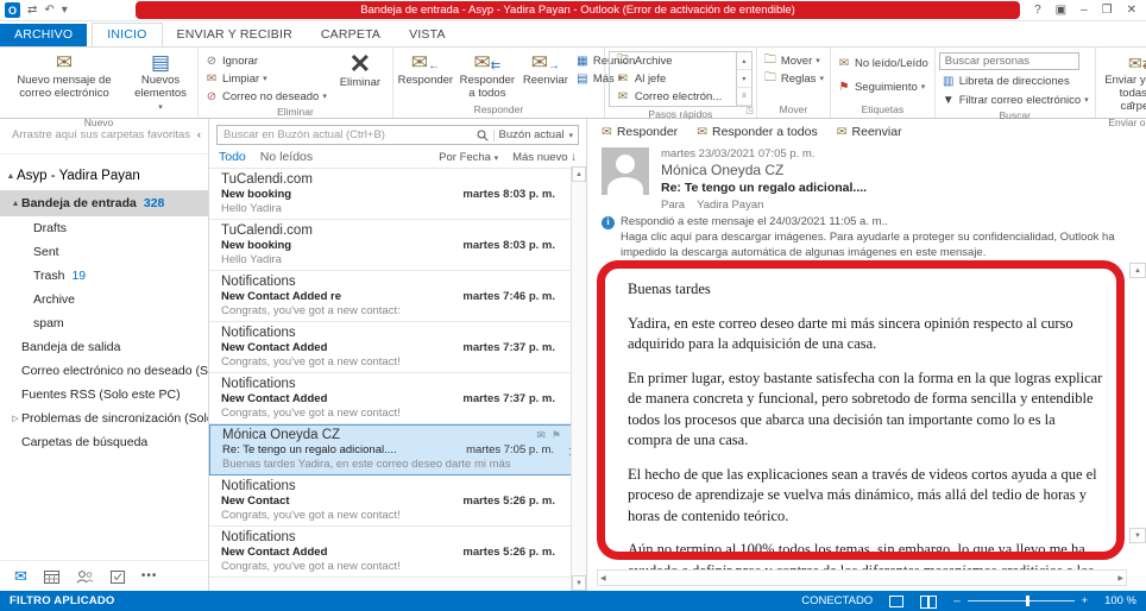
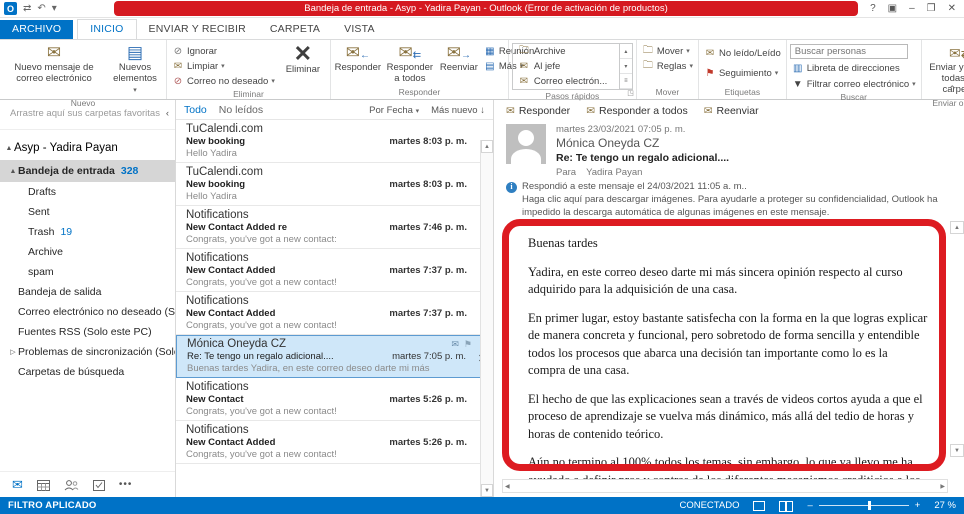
  O
  ⇄
  ↶
  ▾
- Bandeja de entrada - Asyp - Yadira Payan - Outlook (Error de activación de entendible)
+ Bandeja de entrada - Asyp - Yadira Payan - Outlook (Error de activación de productos)
  ?
  ▣
  –
  ❐
  ✕
  ARCHIVO
  INICIO
  ENVIAR Y RECIBIR
  CARPETA
  VISTA
  ✉
  Nuevo mensaje de correo electrónico
  ▤
  Nuevos elementos
  Nuevo
  ⊘
  Ignorar
  ✉
  Limpiar
  ⊘
  Correo no deseado
  ✕
  Eliminar
  Eliminar
  ✉←
  Responder
  ✉⇇
  Responder a todos
  ✉→
  Reenviar
  ▦
  Reunión
  ▤
  Más
  Responder
  🗀
  Archive
  ✉
  Al jefe
  ✉
  Correo electrón...
  Pasos rápidos
  🗀
  Mover
  🗀
  Reglas
  Mover
  ✉
  No leído/Leído
  ⚑
  Seguimiento
  Etiquetas
  Buscar personas
  ▥
  Libreta de direcciones
  ▼
  Filtrar correo electrónico
  Buscar
  ⌃
  Arrastre aquí sus carpetas favoritas
  ‹
  Asyp - Yadira Payan
  Bandeja de entrada
  328
  Drafts
  Sent
  Trash
  19
  Archive
  spam
  Bandeja de salida
  Correo electrónico no deseado (S
  Fuentes RSS (Solo este PC)
  Problemas de sincronización (Sol
  Carpetas de búsqueda
  ✉
  •••
- Buscar en Buzón actual (Ctrl+B)
- Buzón actual
  Todo
  No leídos
  Por Fecha
  Más nuevo ↓
  TuCalendi.com
  New booking
  martes 8:03 p. m.
  Hello Yadira
  TuCalendi.com
  New booking
  martes 8:03 p. m.
  Hello Yadira
  Notifications
  New Contact Added re
  martes 7:46 p. m.
  Congrats, you've got a new contact:
  Notifications
  New Contact Added
  martes 7:37 p. m.
  Congrats, you've got a new contact!
  Notifications
  New Contact Added
  martes 7:37 p. m.
  Congrats, you've got a new contact!
  ✉
  ⚑
  Mónica Oneyda CZ
  Re: Te tengo un regalo adicional....
  martes 7:05 p. m.
  Buenas tardes Yadira, en este correo deseo darte mi más
  Notifications
  New Contact
  martes 5:26 p. m.
  Congrats, you've got a new contact!
  Notifications
  New Contact Added
  martes 5:26 p. m.
  Congrats, you've got a new contact!
  ✉
  Responder
  ✉
  Responder a todos
  ✉
  Reenviar
  martes 23/03/2021 07:05 p. m.
  Mónica Oneyda CZ
  Re: Te tengo un regalo adicional....
  Para Yadira Payan
  i
  Respondió a este mensaje el 24/03/2021 11:05 a. m..
  Haga clic aquí para descargar imágenes. Para ayudarle a proteger su confidencialidad, Outlook ha impedido la descarga automática de algunas imágenes en este mensaje.
  Buenas tardes
  Yadira, en este correo deseo darte mi más sincera opinión respecto al curso adquirido para la adquisición de una casa.
  En primer lugar, estoy bastante satisfecha con la forma en la que logras explicar de manera concreta y funcional, pero sobretodo de forma sencilla y entendible todos los procesos que abarca una decisión tan importante como lo es la compra de una casa.
  El hecho de que las explicaciones sean a través de videos cortos ayuda a que el proceso de aprendizaje se vuelva más dinámico, más allá del tedio de horas y horas de contenido teórico.
  FILTRO APLICADO
  CONECTADO
  –
  +
- 100 %
+ 27 %
